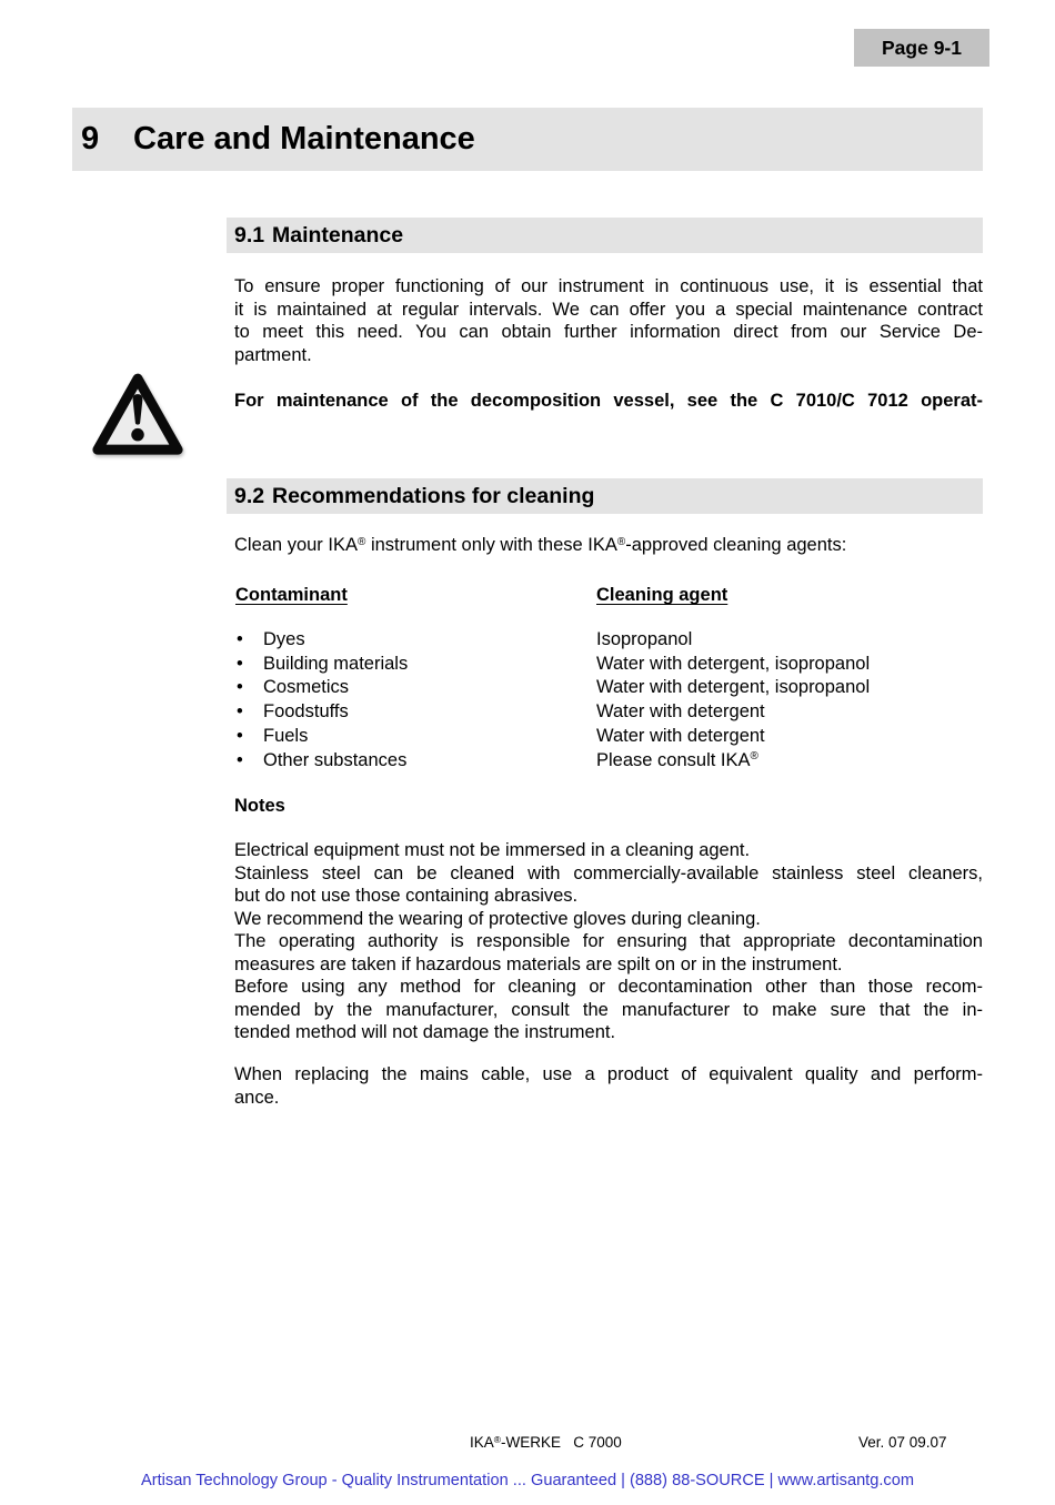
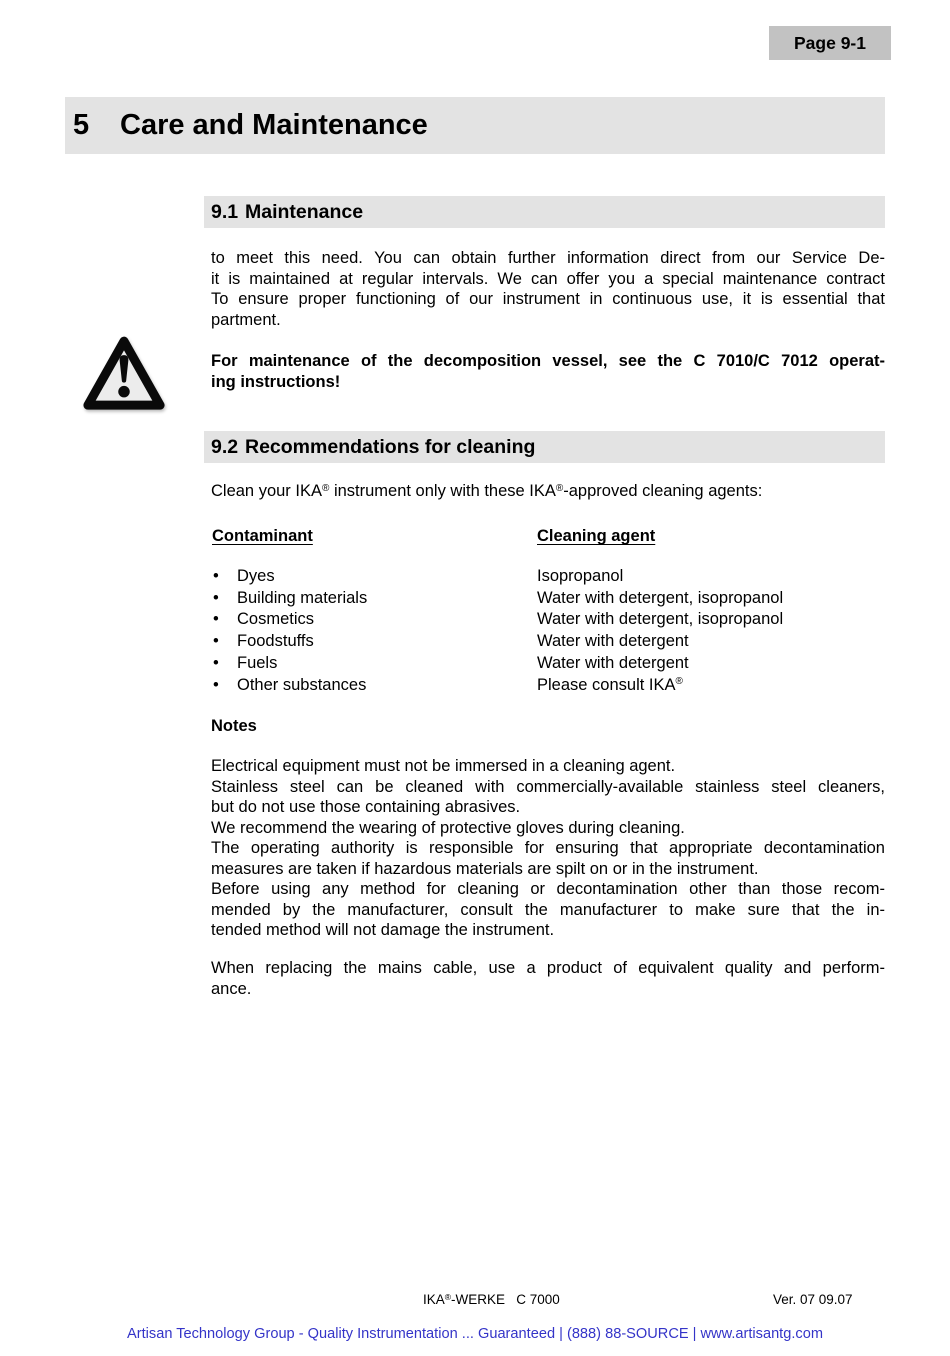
  Page 9-1
- 9
+ 5
  Care and Maintenance
  9.1
  Maintenance
- To ensure proper functioning of our instrument in continuous use, it is essential that
+ to meet this need. You can obtain further information direct from our Service De-
  it is maintained at regular intervals. We can offer you a special maintenance contract
- to meet this need. You can obtain further information direct from our Service De-
+ To ensure proper functioning of our instrument in continuous use, it is essential that
  partment.
  For maintenance of the decomposition vessel, see the C 7010/C 7012 operat-
+ ing instructions!
  9.2
  Recommendations for cleaning
  Clean your IKA® instrument only with these IKA®-approved cleaning agents:
  Contaminant
  Cleaning agent
  •
  Dyes
  Isopropanol
  •
  Building materials
  Water with detergent, isopropanol
  •
  Cosmetics
  Water with detergent, isopropanol
  •
  Foodstuffs
  Water with detergent
  •
  Fuels
  Water with detergent
  •
  Other substances
  Please consult IKA®
  Notes
  Electrical equipment must not be immersed in a cleaning agent.
  Stainless steel can be cleaned with commercially-available stainless steel cleaners,
  but do not use those containing abrasives.
  We recommend the wearing of protective gloves during cleaning.
  The operating authority is responsible for ensuring that appropriate decontamination
  measures are taken if hazardous materials are spilt on or in the instrument.
  Before using any method for cleaning or decontamination other than those recom-
  mended by the manufacturer, consult the manufacturer to make sure that the in-
  tended method will not damage the instrument.
  When replacing the mains cable, use a product of equivalent quality and perform-
  ance.
  IKA®-WERKE C 7000
  Ver. 07 09.07
  Artisan Technology Group - Quality Instrumentation ... Guaranteed | (888) 88-SOURCE | www.artisantg.com
